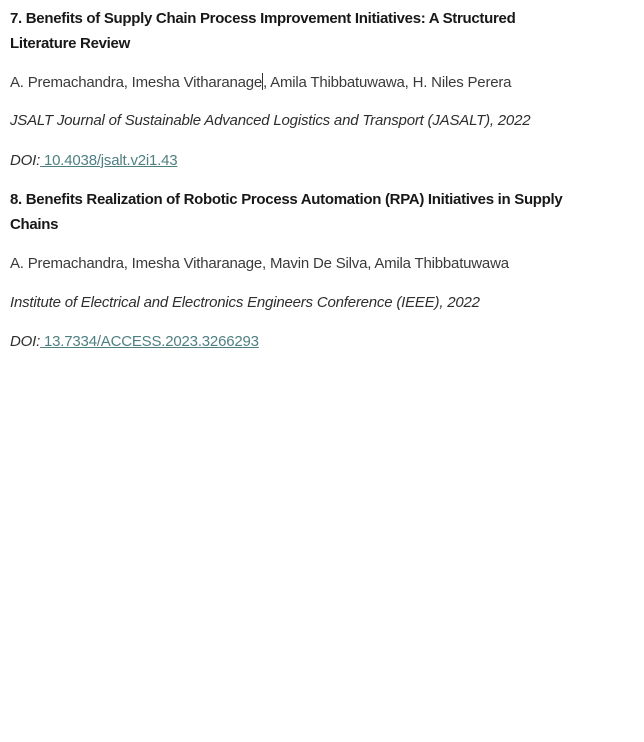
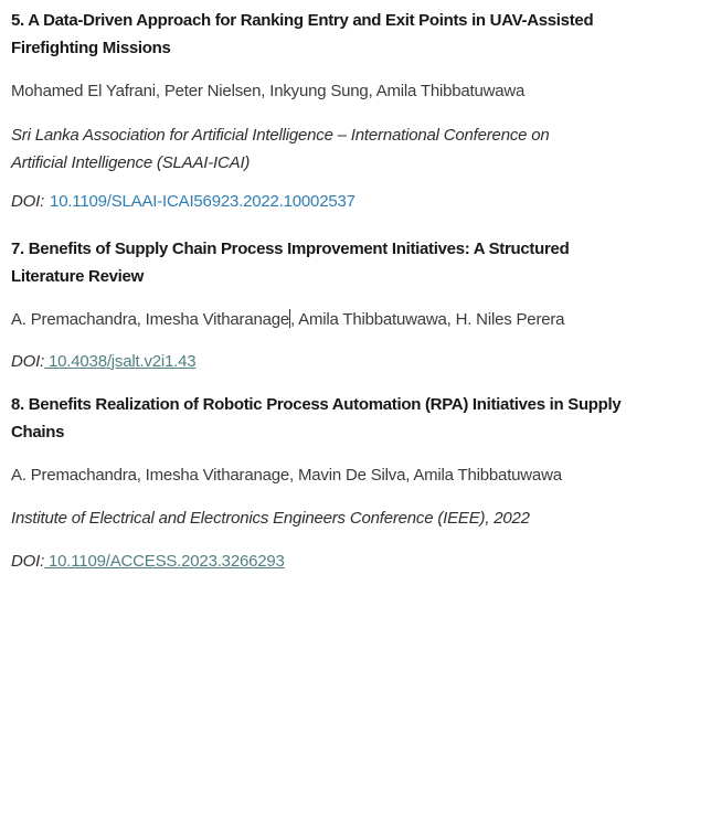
+ 5. A Data-Driven Approach for Ranking Entry and Exit Points in UAV-Assisted
+ Firefighting Missions
+ Mohamed El Yafrani, Peter Nielsen, Inkyung Sung, Amila Thibbatuwawa
+ Sri Lanka Association for Artificial Intelligence – International Conference on
+ Artificial Intelligence (SLAAI-ICAI)
+ DOI: 10.1109/SLAAI-ICAI56923.2022.10002537
  7. Benefits of Supply Chain Process Improvement Initiatives: A Structured
  Literature Review
  A. Premachandra, Imesha Vitharanage, Amila Thibbatuwawa, H. Niles Perera
- JSALT Journal of Sustainable Advanced Logistics and Transport (JASALT), 2022
  DOI: 10.4038/jsalt.v2i1.43
  8. Benefits Realization of Robotic Process Automation (RPA) Initiatives in Supply
  Chains
  A. Premachandra, Imesha Vitharanage, Mavin De Silva, Amila Thibbatuwawa
  Institute of Electrical and Electronics Engineers Conference (IEEE), 2022
- DOI: 13.7334/ACCESS.2023.3266293
+ DOI: 10.1109/ACCESS.2023.3266293
